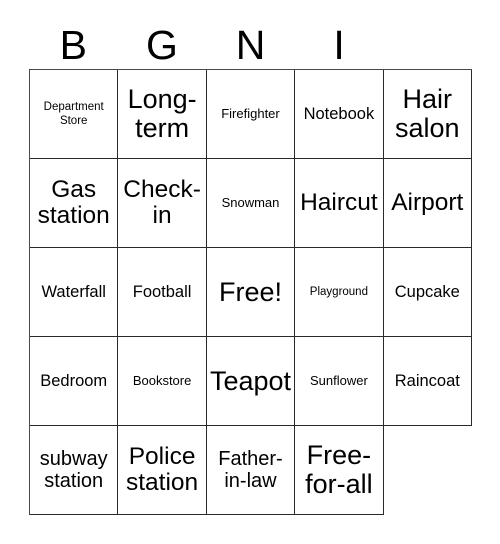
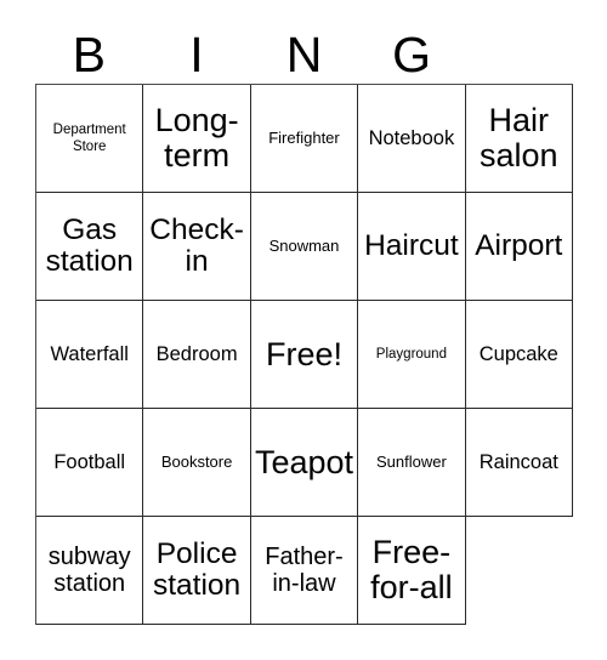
  B
- G
+ I
  N
- I
+ G
  Department
  Store
  Long-
  term
  Firefighter
  Notebook
  Hair
  salon
  Gas
  station
  Check-
  in
  Snowman
  Haircut
  Airport
  Waterfall
- Football
+ Bedroom
  Free!
  Playground
  Cupcake
- Bedroom
+ Football
  Bookstore
  Teapot
  Sunflower
  Raincoat
  subway
  station
  Police
  station
  Father-
  in-law
  Free-
  for-all
